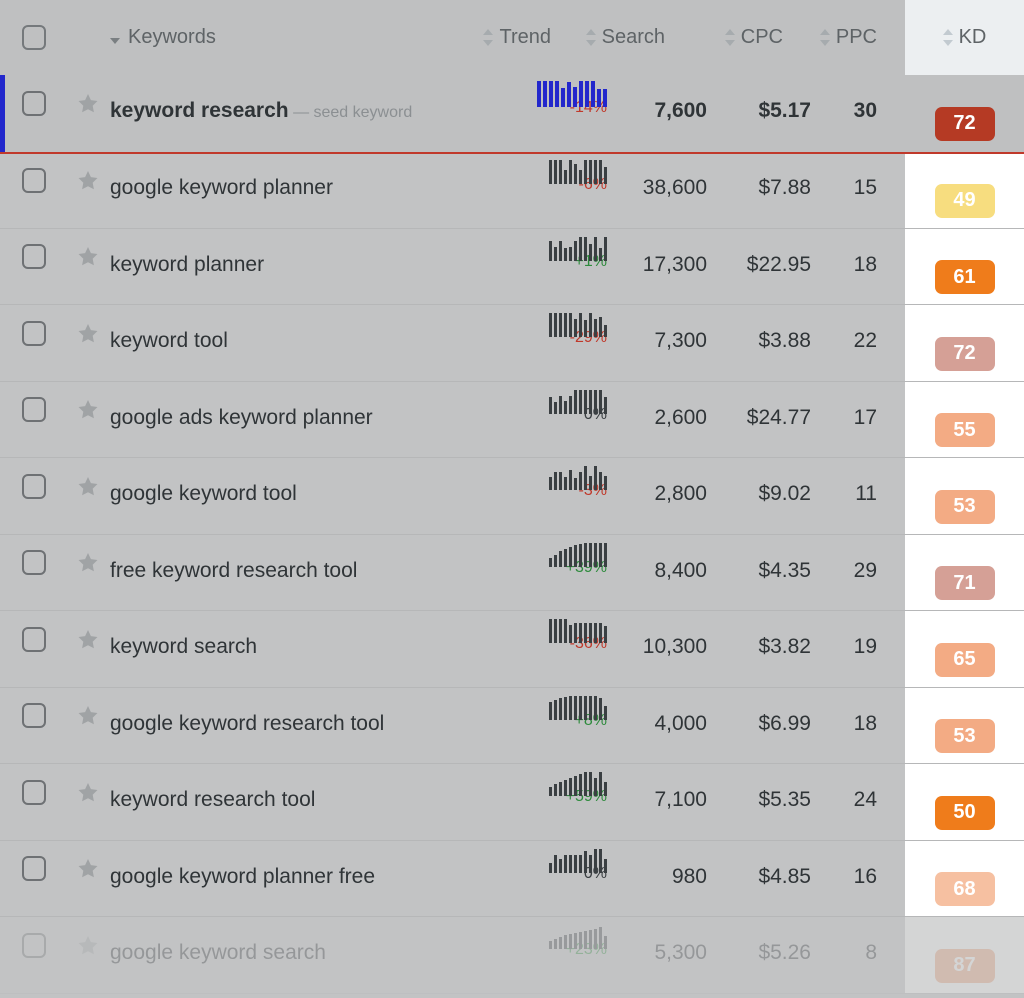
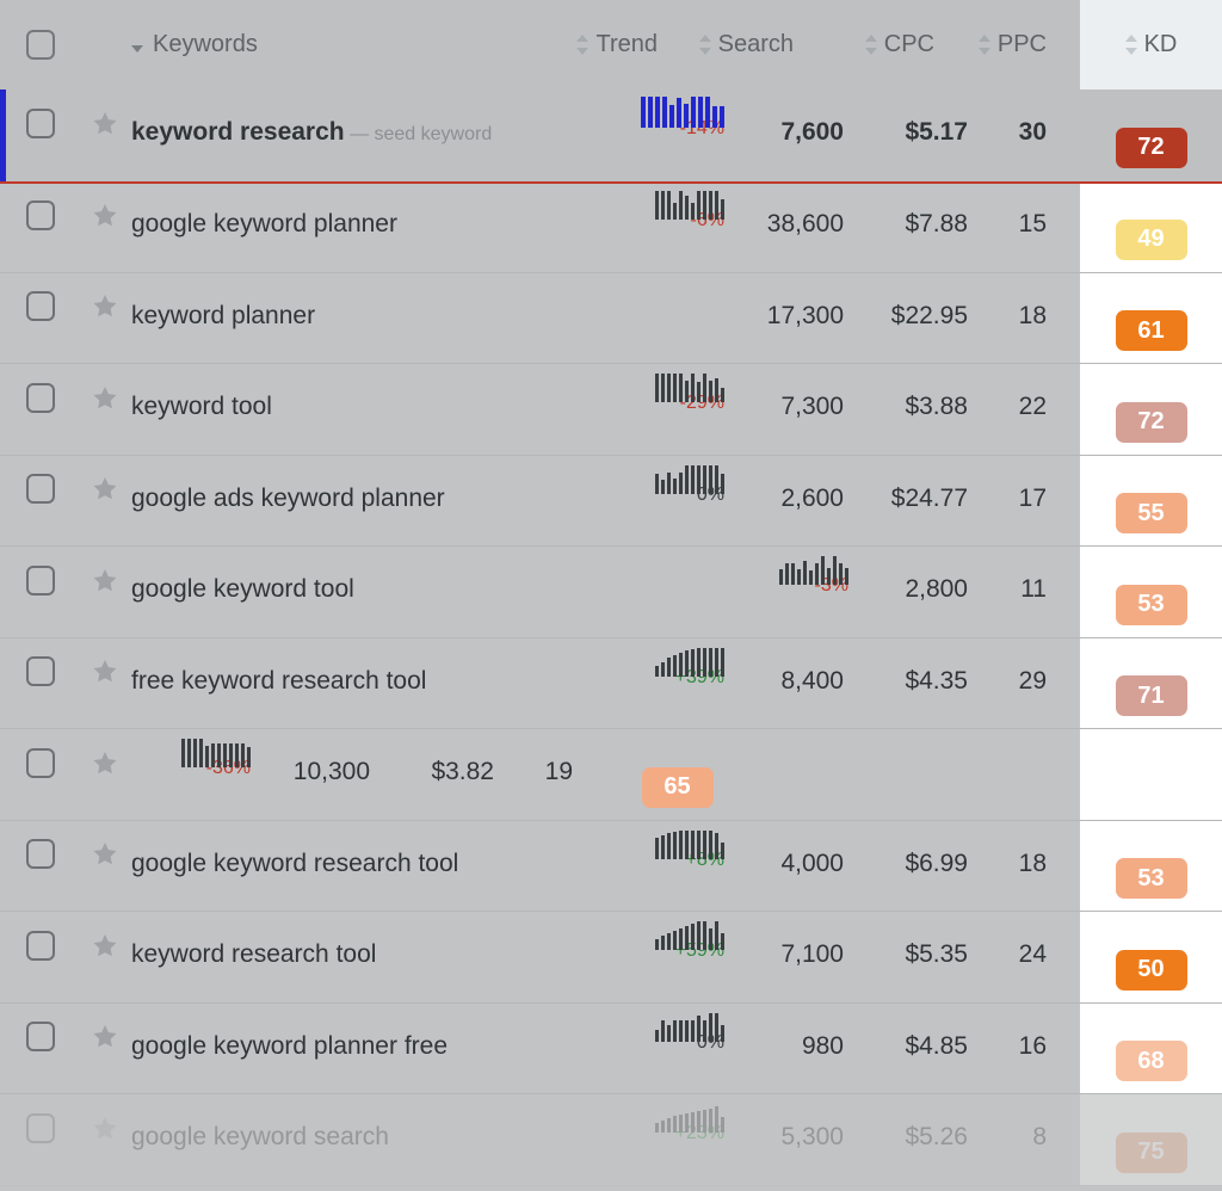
  Keywords
  Trend
  Search
  CPC
  PPC
  KD
  keyword research — seed keyword
  -14%
  7,600
  $5.17
  30
  72
  google keyword planner
  -6%
  38,600
  $7.88
  15
  49
  keyword planner
- +1%
  17,300
  $22.95
  18
  61
  keyword tool
  -29%
  7,300
  $3.88
  22
  72
  google ads keyword planner
  0%
  2,600
  $24.77
  17
  55
  google keyword tool
  -3%
  2,800
- $9.02
  11
  53
  free keyword research tool
  +39%
  8,400
  $4.35
  29
  71
- keyword search
  -36%
  10,300
  $3.82
  19
  65
  google keyword research tool
  +8%
  4,000
  $6.99
  18
  53
  keyword research tool
  +59%
  7,100
  $5.35
  24
  50
  google keyword planner free
  0%
  980
  $4.85
  16
  68
  google keyword search
  +23%
  5,300
  $5.26
  8
- 87
+ 75
